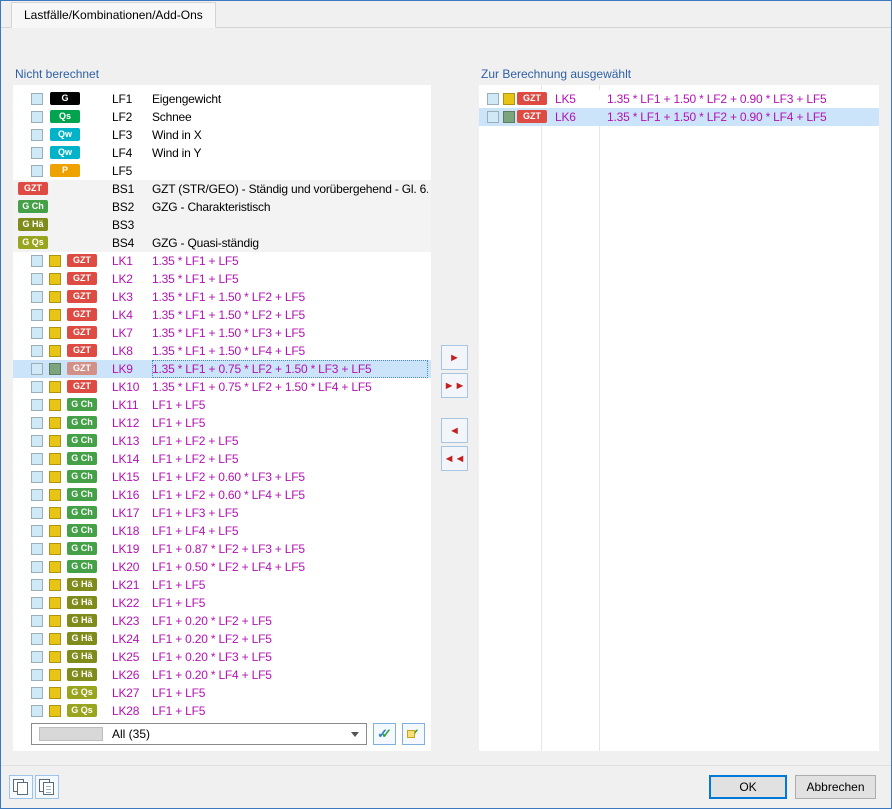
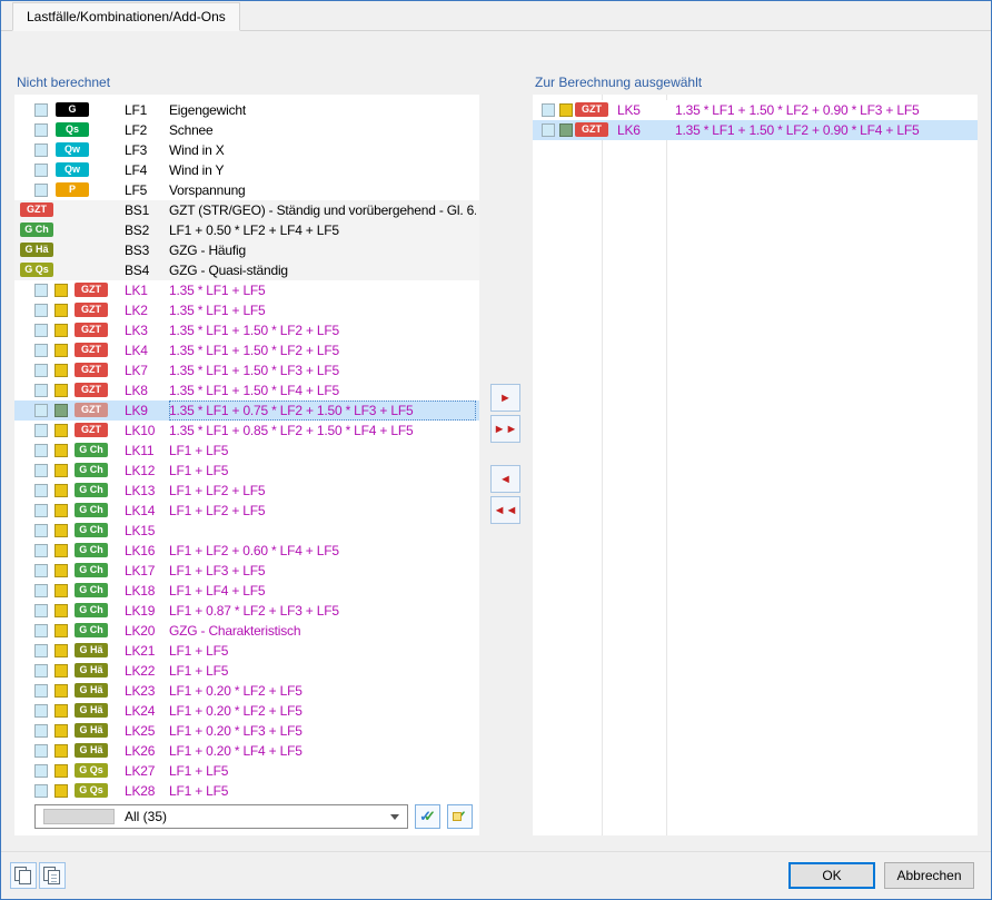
  Lastfälle/Kombinationen/Add-Ons
  Nicht berechnet
  Zur Berechnung ausgewählt
  G
  LF1
  Eigengewicht
  Qs
  LF2
  Schnee
  Qw
  LF3
  Wind in X
  Qw
  LF4
  Wind in Y
  P
  LF5
+ Vorspannung
  GZT
  BS1
  GZT (STR/GEO) - Ständig und vorübergehend - Gl. 6.
  G Ch
  BS2
- GZG - Charakteristisch
+ LF1 + 0.50 * LF2 + LF4 + LF5
  G Hä
  BS3
+ GZG - Häufig
  G Qs
  BS4
  GZG - Quasi-ständig
  GZT
  LK1
  1.35 * LF1 + LF5
  GZT
  LK2
  1.35 * LF1 + LF5
  GZT
  LK3
  1.35 * LF1 + 1.50 * LF2 + LF5
  GZT
  LK4
  1.35 * LF1 + 1.50 * LF2 + LF5
  GZT
  LK7
  1.35 * LF1 + 1.50 * LF3 + LF5
  GZT
  LK8
  1.35 * LF1 + 1.50 * LF4 + LF5
  GZT
  LK9
  1.35 * LF1 + 0.75 * LF2 + 1.50 * LF3 + LF5
  GZT
  LK10
- 1.35 * LF1 + 0.75 * LF2 + 1.50 * LF4 + LF5
+ 1.35 * LF1 + 0.85 * LF2 + 1.50 * LF4 + LF5
  G Ch
  LK11
  LF1 + LF5
  G Ch
  LK12
  LF1 + LF5
  G Ch
  LK13
  LF1 + LF2 + LF5
  G Ch
  LK14
  LF1 + LF2 + LF5
  G Ch
  LK15
- LF1 + LF2 + 0.60 * LF3 + LF5
  G Ch
  LK16
  LF1 + LF2 + 0.60 * LF4 + LF5
  G Ch
  LK17
  LF1 + LF3 + LF5
  G Ch
  LK18
  LF1 + LF4 + LF5
  G Ch
  LK19
  LF1 + 0.87 * LF2 + LF3 + LF5
  G Ch
  LK20
- LF1 + 0.50 * LF2 + LF4 + LF5
+ GZG - Charakteristisch
  G Hä
  LK21
  LF1 + LF5
  G Hä
  LK22
  LF1 + LF5
  G Hä
  LK23
  LF1 + 0.20 * LF2 + LF5
  G Hä
  LK24
  LF1 + 0.20 * LF2 + LF5
  G Hä
  LK25
  LF1 + 0.20 * LF3 + LF5
  G Hä
  LK26
  LF1 + 0.20 * LF4 + LF5
  G Qs
  LK27
  LF1 + LF5
  G Qs
  LK28
  LF1 + LF5
  All (35)
  ✓
  ✓
  ►
  ►
  ►
  ◄
  ◄
  ◄
  GZT
  LK5
  1.35 * LF1 + 1.50 * LF2 + 0.90 * LF3 + LF5
  GZT
  LK6
  1.35 * LF1 + 1.50 * LF2 + 0.90 * LF4 + LF5
  OK
  Abbrechen
